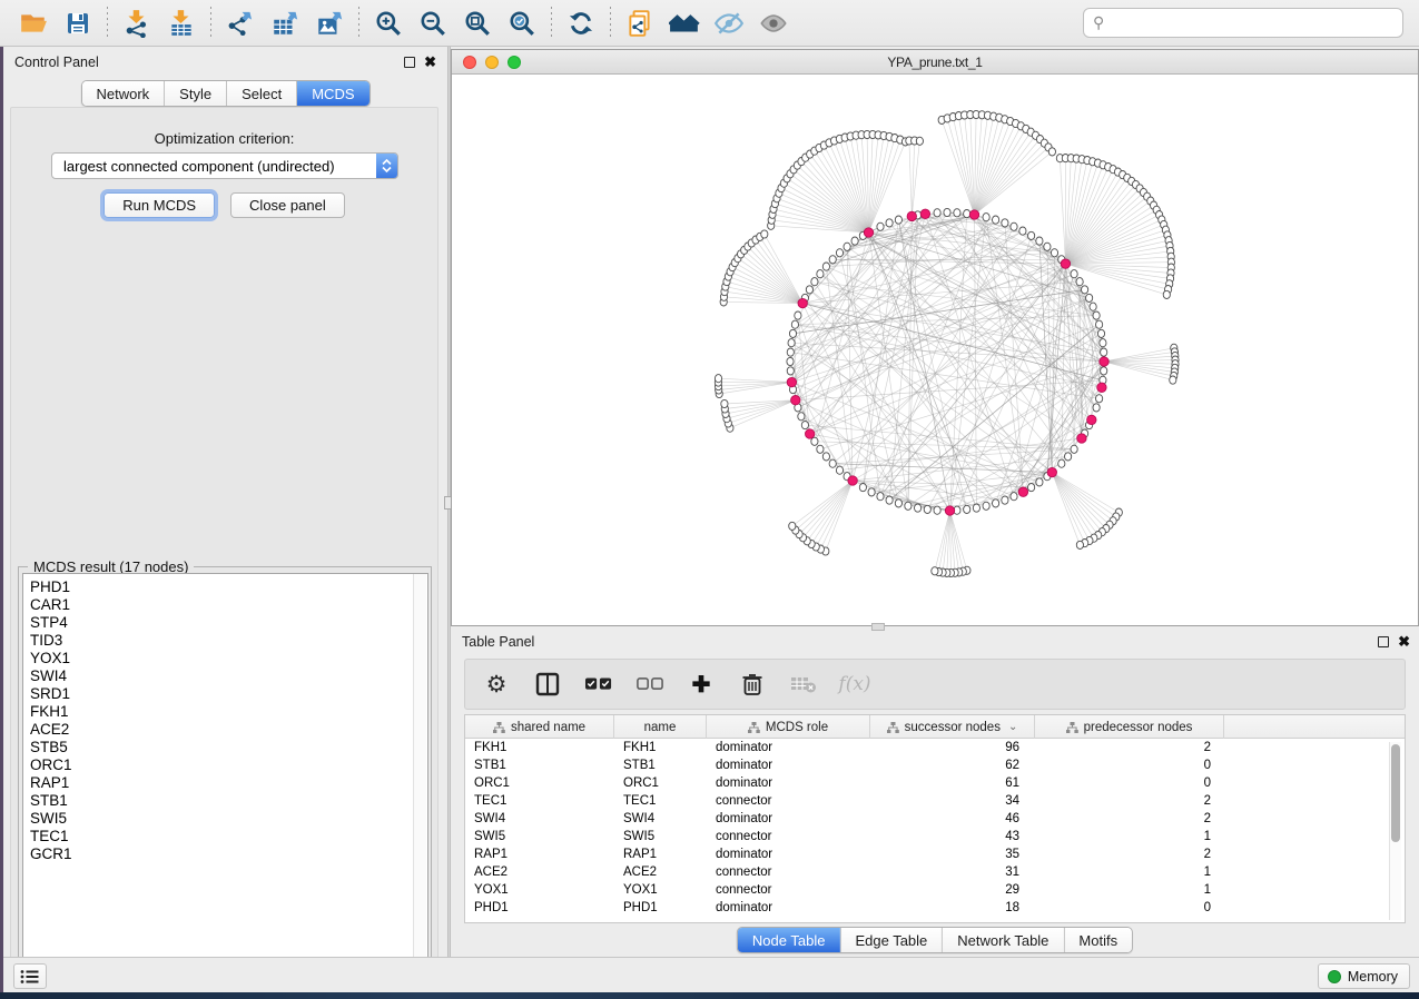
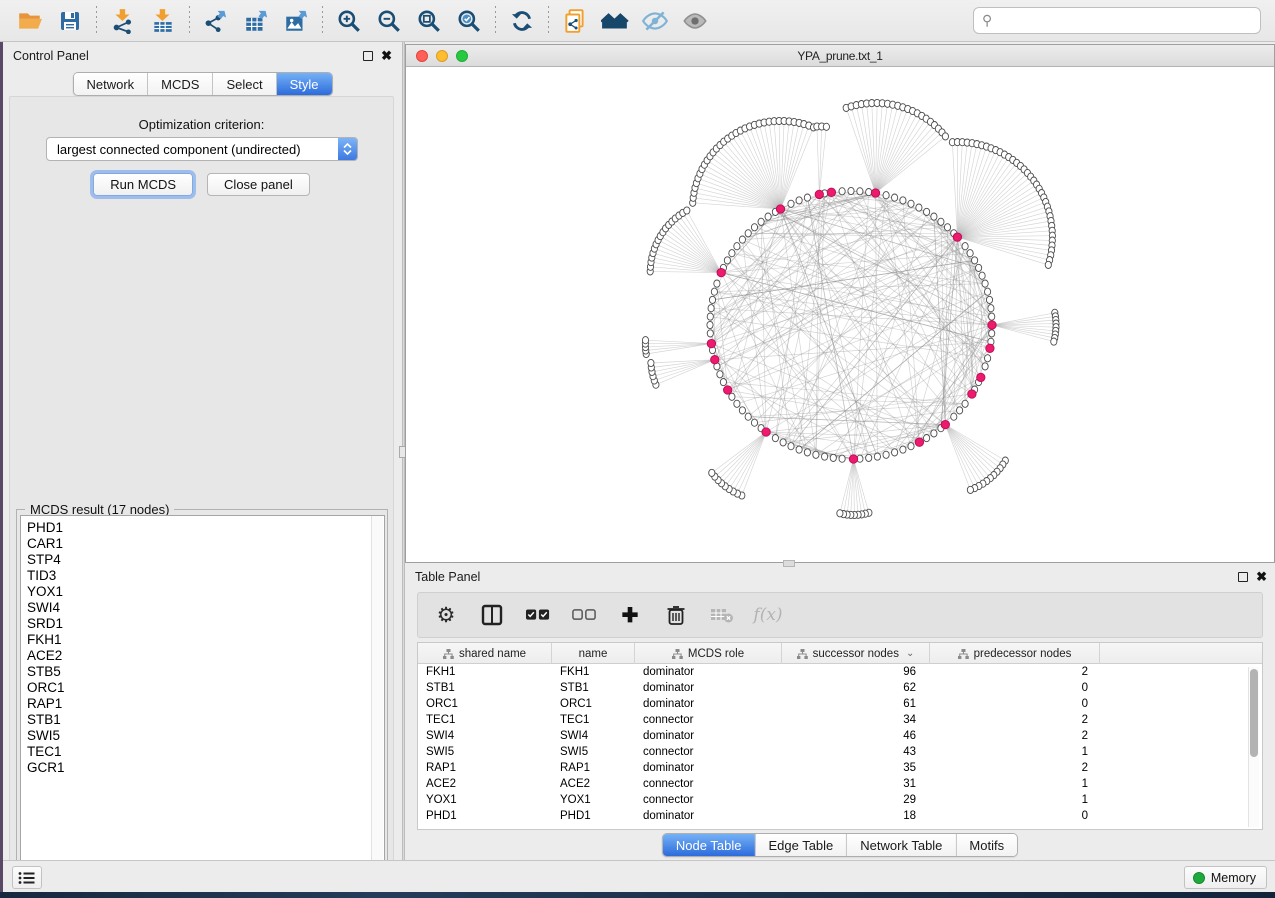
  ⚲
  Control Panel
  ✖
  Network
- Style
+ MCDS
  Select
- MCDS
+ Style
  Optimization criterion:
  largest connected component (undirected)
  Run MCDS
  Close panel
  MCDS result (17 nodes)
  PHD1
  CAR1
  STP4
  TID3
  YOX1
  SWI4
  SRD1
  FKH1
  ACE2
  STB5
  ORC1
  RAP1
  STB1
  SWI5
  TEC1
  GCR1
  YPA_prune.txt_1
  Table Panel
  ✖
  ⚙
  ✚
  f(x)
  shared name
  name
  MCDS role
  successor nodes
  ⌄
  predecessor nodes
  FKH1
  FKH1
  dominator
  96
  2
  STB1
  STB1
  dominator
  62
  0
  ORC1
  ORC1
  dominator
  61
  0
  TEC1
  TEC1
  connector
  34
  2
  SWI4
  SWI4
  dominator
  46
  2
  SWI5
  SWI5
  connector
  43
  1
  RAP1
  RAP1
  dominator
  35
  2
  ACE2
  ACE2
  connector
  31
  1
  YOX1
  YOX1
  connector
  29
  1
  PHD1
  PHD1
  dominator
  18
  0
  Node Table
  Edge Table
  Network Table
  Motifs
  Memory
